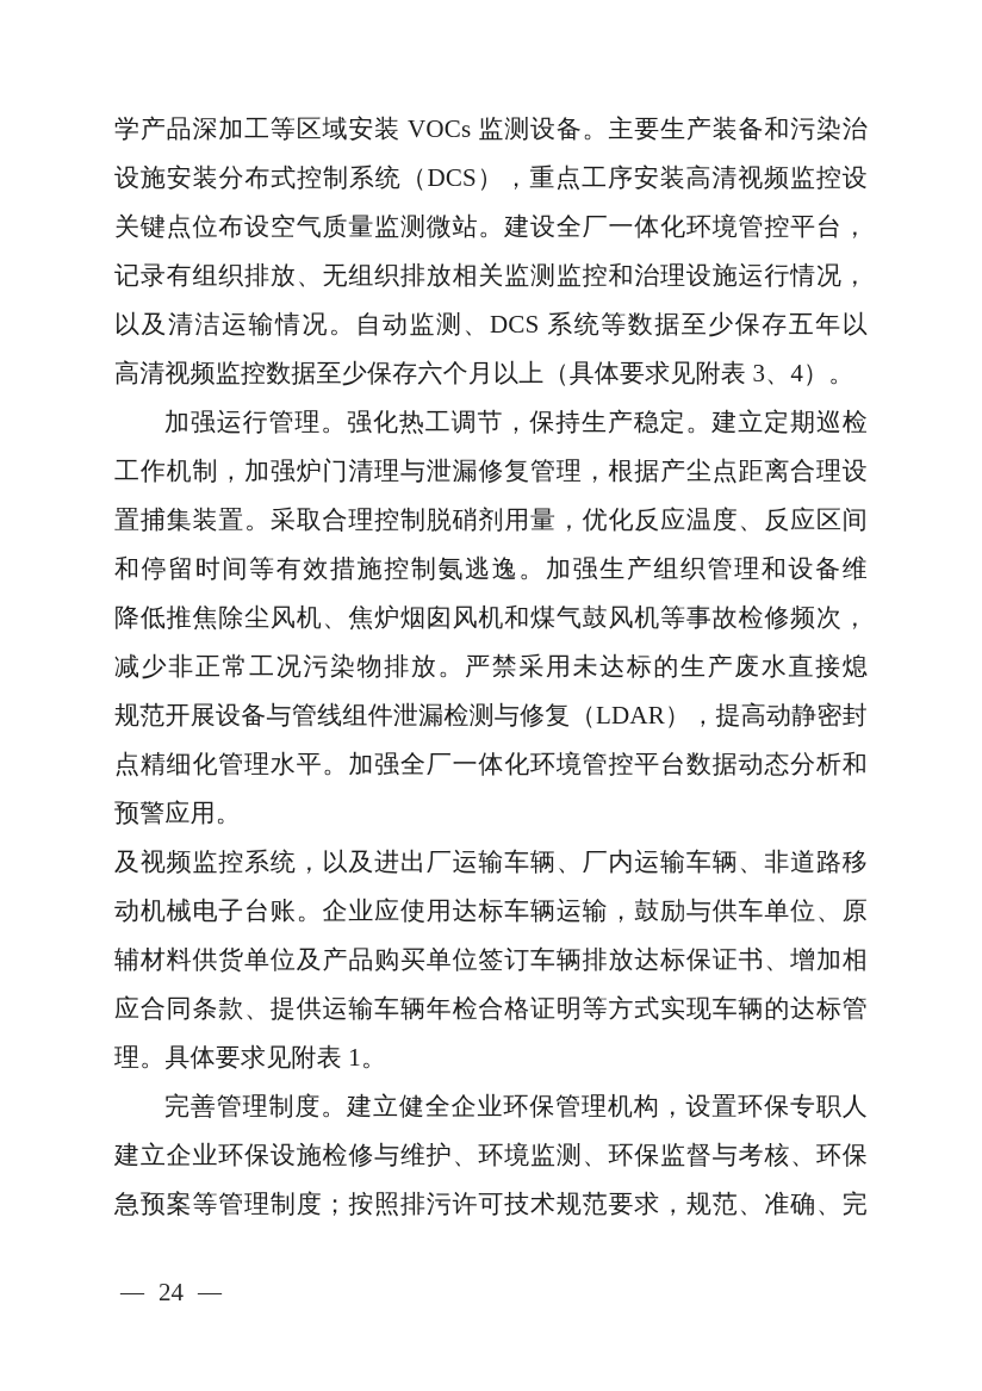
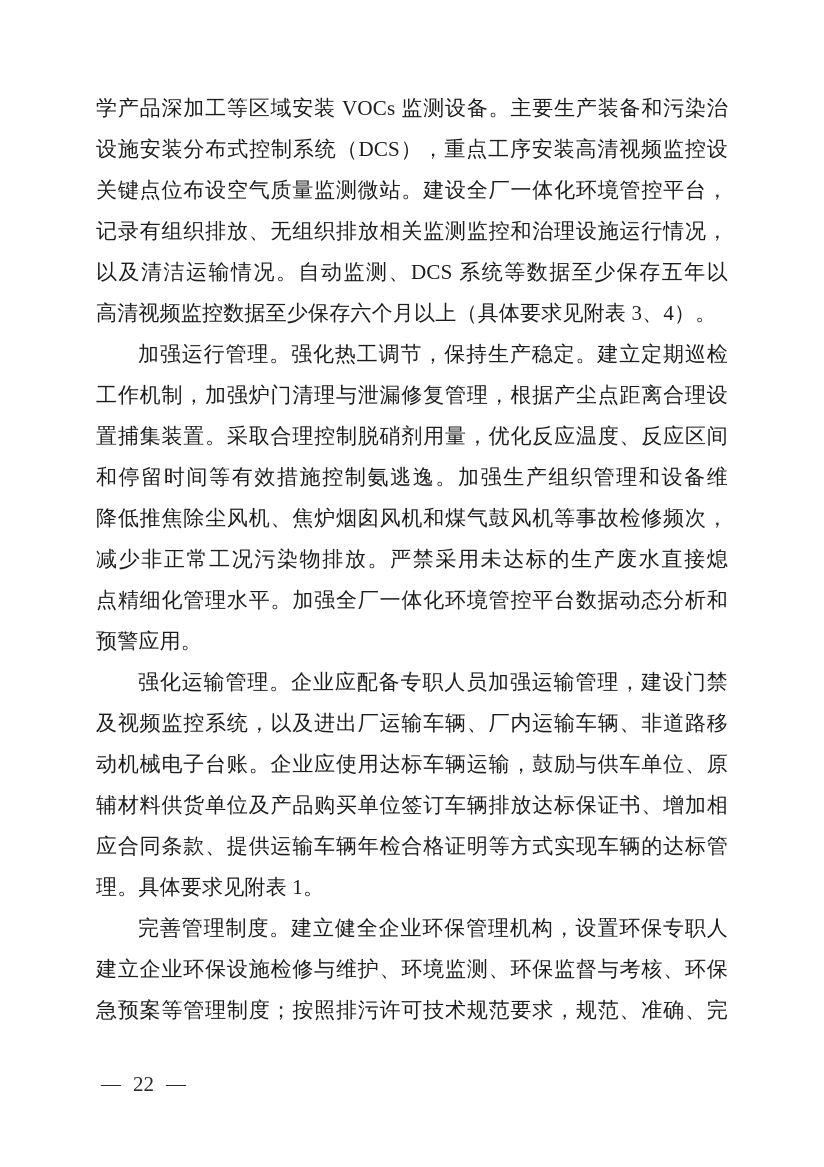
  学产品深加工等区域安装 VOCs 监测设备。主要生产装备和污染治
  设施安装分布式控制系统（DCS），重点工序安装高清视频监控设
  关键点位布设空气质量监测微站。建设全厂一体化环境管控平台，
  记录有组织排放、无组织排放相关监测监控和治理设施运行情况，
  以及清洁运输情况。自动监测、DCS 系统等数据至少保存五年以
  高清视频监控数据至少保存六个月以上（具体要求见附表 3、4）。
  加强运行管理。强化热工调节，保持生产稳定。建立定期巡检
  工作机制，加强炉门清理与泄漏修复管理，根据产尘点距离合理设
  置捕集装置。采取合理控制脱硝剂用量，优化反应温度、反应区间
  和停留时间等有效措施控制氨逃逸。加强生产组织管理和设备维
  降低推焦除尘风机、焦炉烟囱风机和煤气鼓风机等事故检修频次，
  减少非正常工况污染物排放。严禁采用未达标的生产废水直接熄
- 规范开展设备与管线组件泄漏检测与修复（LDAR），提高动静密封
  点精细化管理水平。加强全厂一体化环境管控平台数据动态分析和
  预警应用。
+ 强化运输管理。企业应配备专职人员加强运输管理，建设门禁
  及视频监控系统，以及进出厂运输车辆、厂内运输车辆、非道路移
  动机械电子台账。企业应使用达标车辆运输，鼓励与供车单位、原
  辅材料供货单位及产品购买单位签订车辆排放达标保证书、增加相
  应合同条款、提供运输车辆年检合格证明等方式实现车辆的达标管
  理。具体要求见附表 1。
  完善管理制度。建立健全企业环保管理机构，设置环保专职人
  建立企业环保设施检修与维护、环境监测、环保监督与考核、环保
  急预案等管理制度；按照排污许可技术规范要求，规范、准确、完
  —
- 24
+ 22
  —
